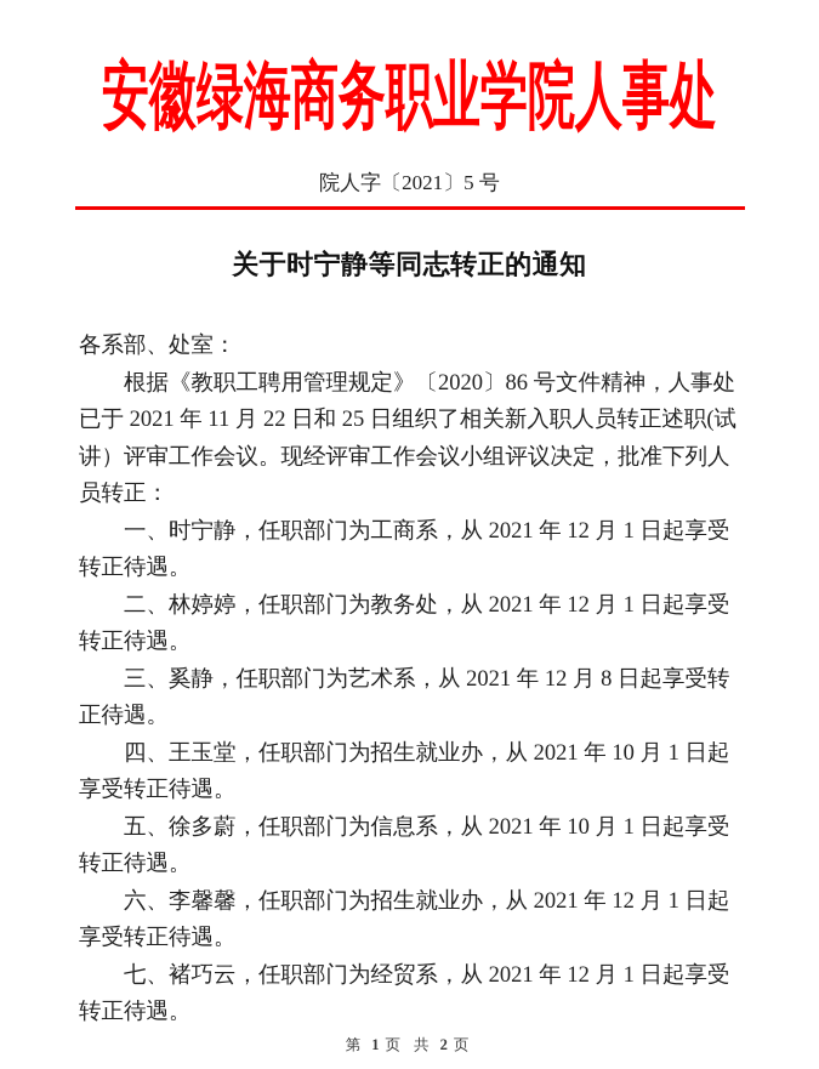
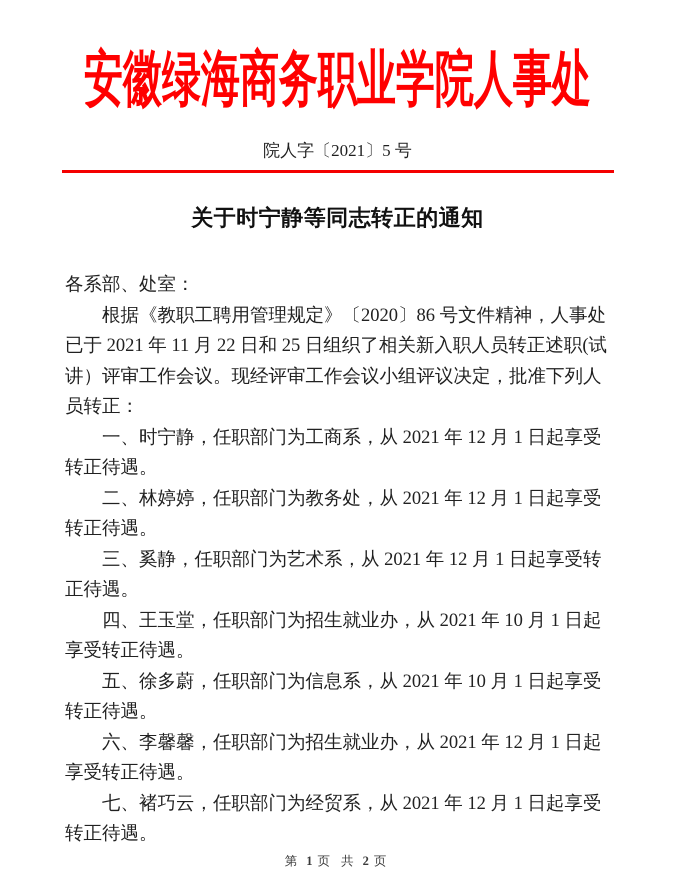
  安徽绿海商务职业学院人事处
  院人字〔2021〕5 号
  关于时宁静等同志转正的通知
  各系部、处室：
  根据《教职工聘用管理规定》〔2020〕86 号文件精神，人事处
  已于 2021 年 11 月 22 日和 25 日组织了相关新入职人员转正述职(试
  讲）评审工作会议。现经评审工作会议小组评议决定，批准下列人
  员转正：
  一、时宁静，任职部门为工商系，从 2021 年 12 月 1 日起享受
  转正待遇。
  二、林婷婷，任职部门为教务处，从 2021 年 12 月 1 日起享受
  转正待遇。
- 三、奚静，任职部门为艺术系，从 2021 年 12 月 8 日起享受转
+ 三、奚静，任职部门为艺术系，从 2021 年 12 月 1 日起享受转
  正待遇。
  四、王玉堂，任职部门为招生就业办，从 2021 年 10 月 1 日起
  享受转正待遇。
  五、徐多蔚，任职部门为信息系，从 2021 年 10 月 1 日起享受
  转正待遇。
  六、李馨馨，任职部门为招生就业办，从 2021 年 12 月 1 日起
  享受转正待遇。
  七、褚巧云，任职部门为经贸系，从 2021 年 12 月 1 日起享受
  转正待遇。
  第 1 页 共 2 页
